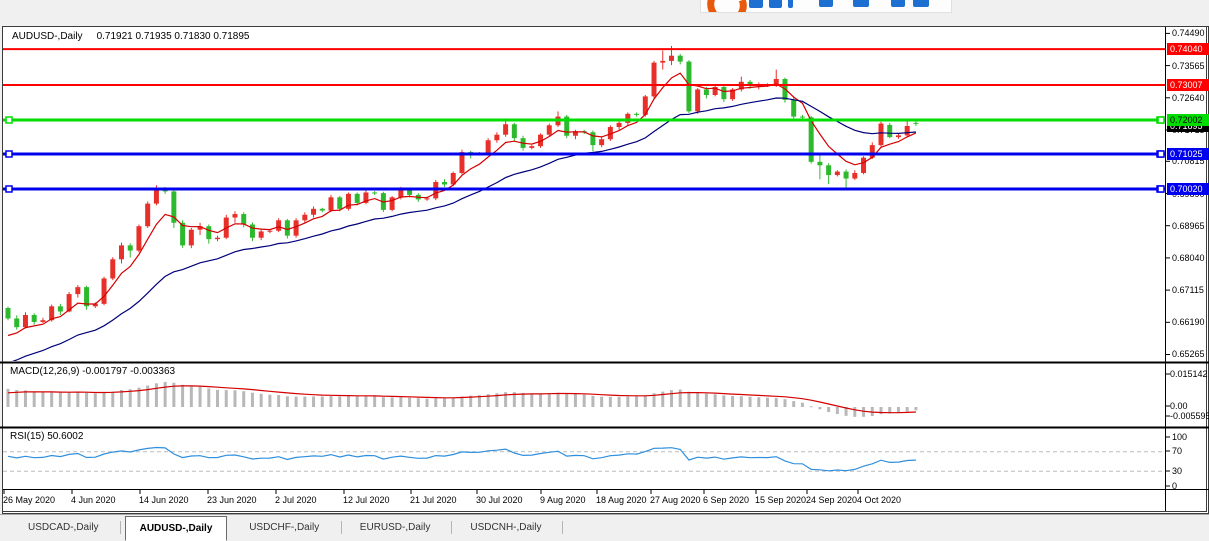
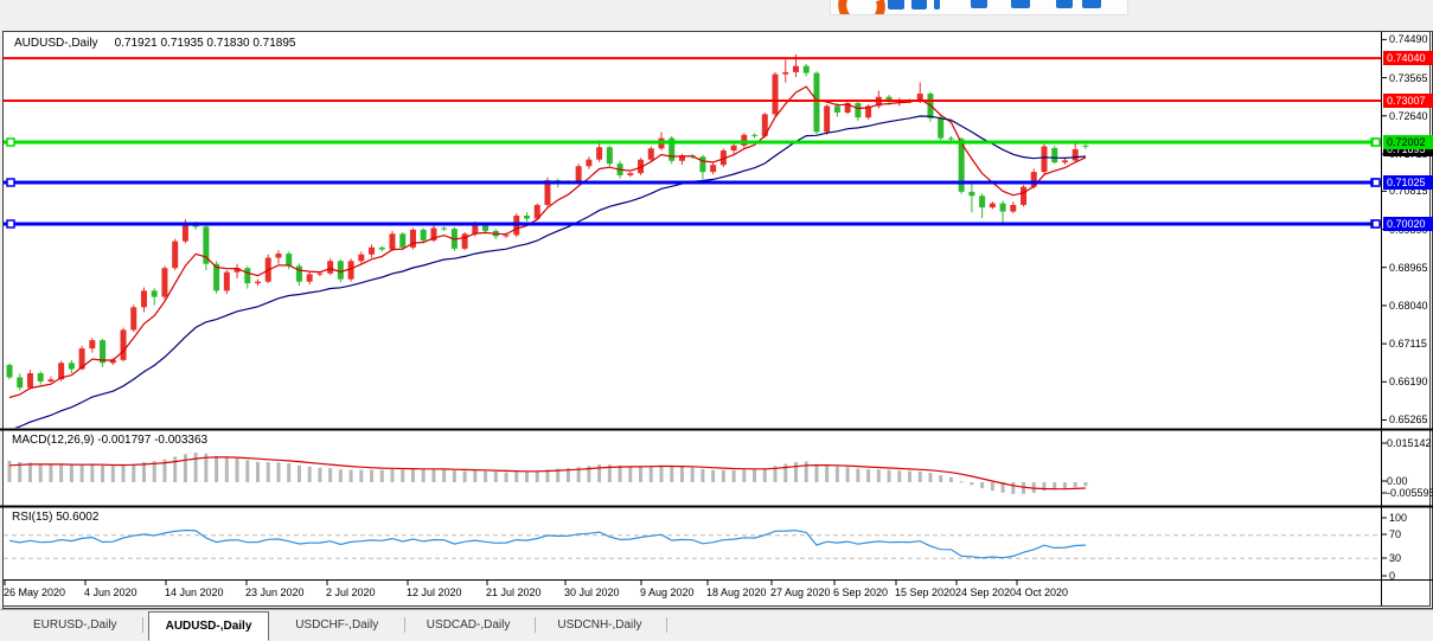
  AUDUSD-,Daily 0.71921 0.71935 0.71830 0.71895
  MACD(12,26,9) -0.001797 -0.003363
  RSI(15) 50.6002
  0.74490
  0.73565
  0.72640
  0.70815
  0.68965
  0.68040
  0.67115
  0.66190
  0.65265
  0.74040
  0.73007
  0.72002
  0.71025
  0.70020
  0.015142
  0.00
  -0.005595
  100
  70
  30
  0
  26 May 2020
  4 Jun 2020
  14 Jun 2020
  23 Jun 2020
  2 Jul 2020
  12 Jul 2020
  21 Jul 2020
  30 Jul 2020
  9 Aug 2020
  18 Aug 2020
  27 Aug 2020
  6 Sep 2020
  15 Sep 2020
  24 Sep 2020
  4 Oct 2020
- USDCAD-,Daily
+ EURUSD-,Daily
  AUDUSD-,Daily
  USDCHF-,Daily
- EURUSD-,Daily
+ USDCAD-,Daily
  USDCNH-,Daily
